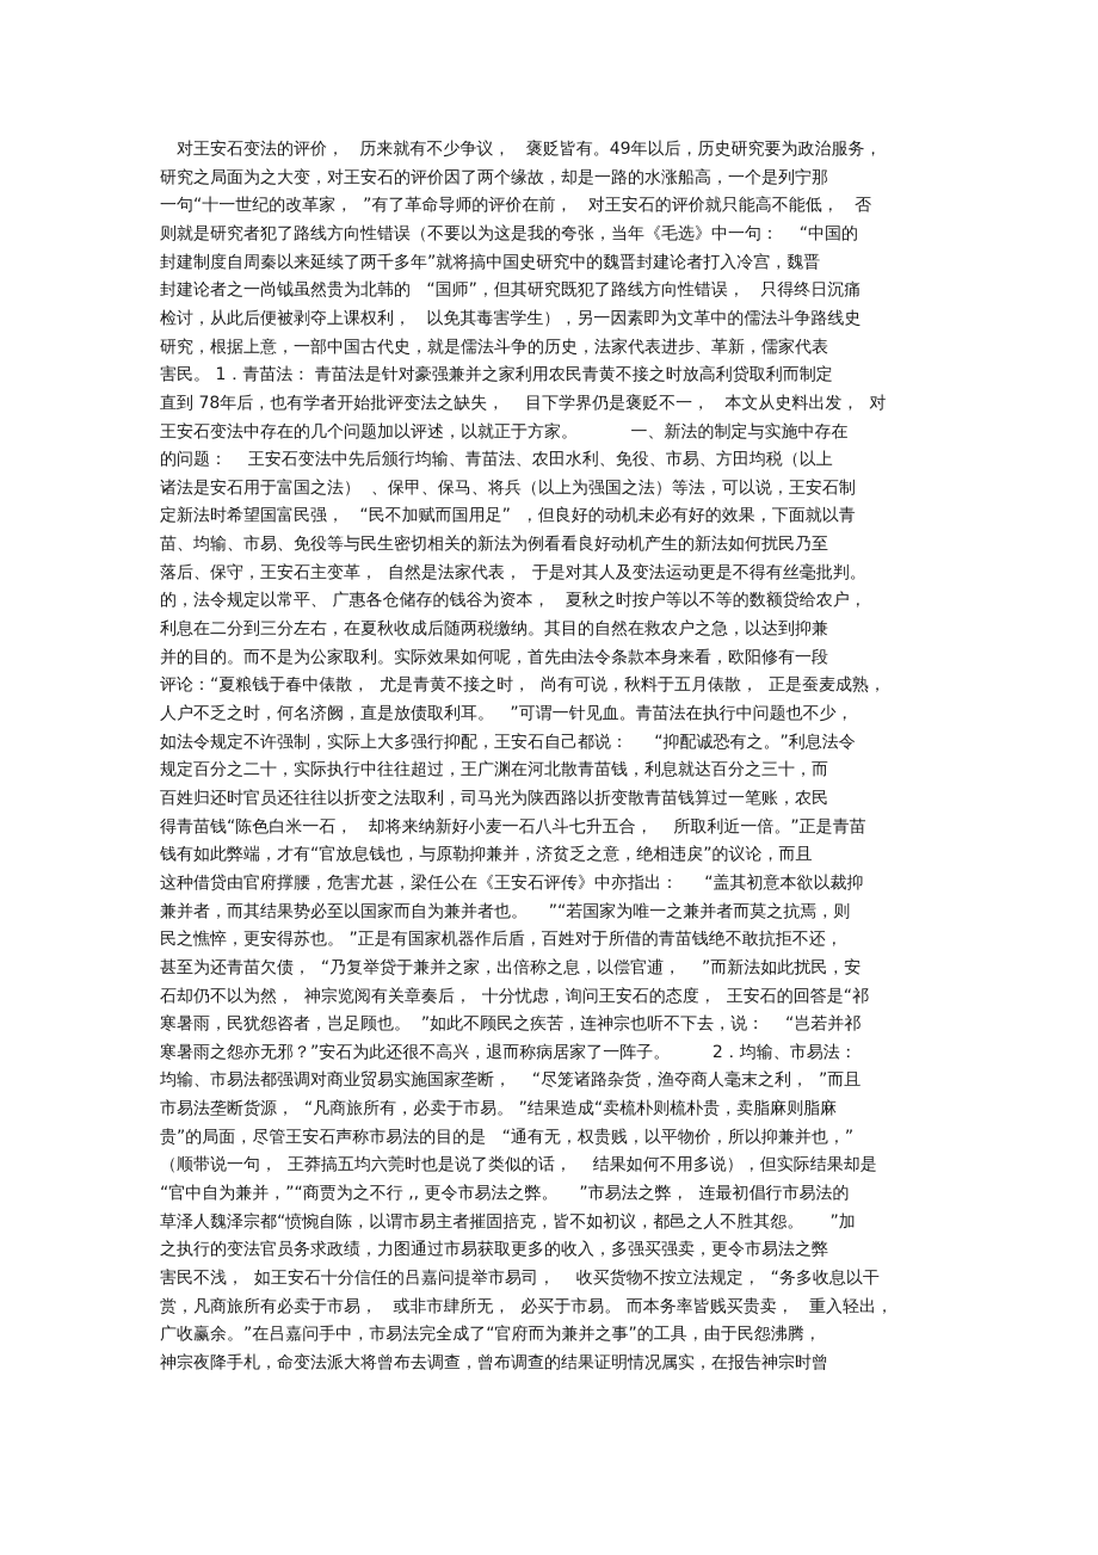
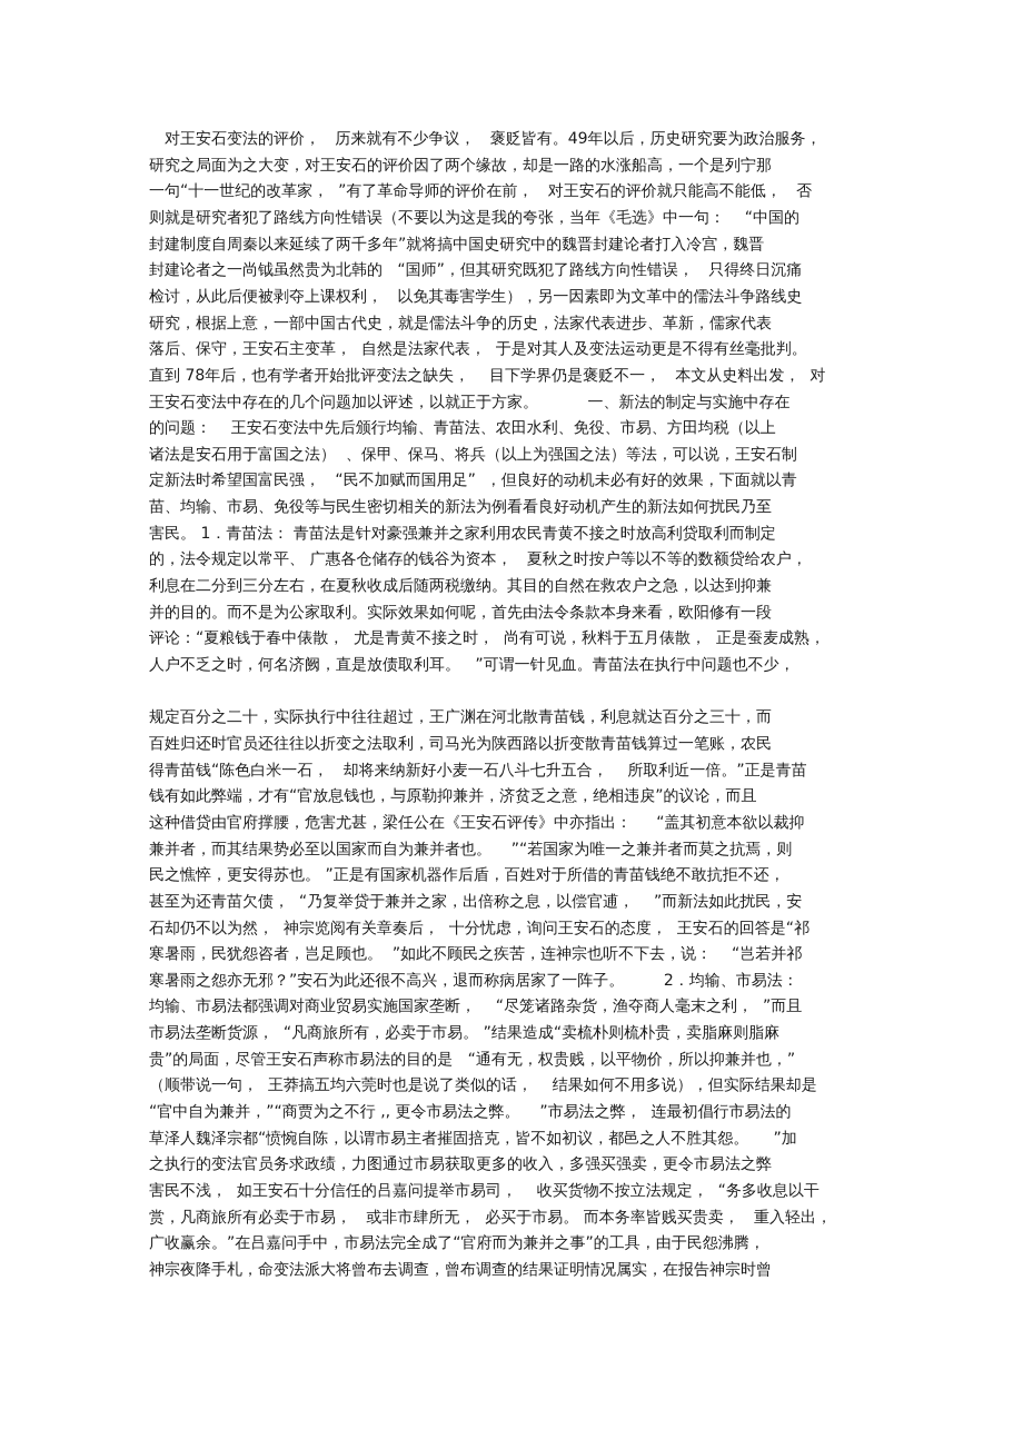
  对王安石变法的评价， 历来就有不少争议， 褒贬皆有。49年以后，历史研究要为政治服务，
  研究之局面为之大变，对王安石的评价因了两个缘故，却是一路的水涨船高，一个是列宁那
  一句“十一世纪的改革家， ”有了革命导师的评价在前， 对王安石的评价就只能高不能低， 否
  则就是研究者犯了路线方向性错误（不要以为这是我的夸张，当年《毛选》中一句： “中国的
  封建制度自周秦以来延续了两千多年”就将搞中国史研究中的魏晋封建论者打入冷宫，魏晋
  封建论者之一尚钺虽然贵为北韩的 “国师”，但其研究既犯了路线方向性错误， 只得终日沉痛
  检讨，从此后便被剥夺上课权利， 以免其毒害学生），另一因素即为文革中的儒法斗争路线史
  研究，根据上意，一部中国古代史，就是儒法斗争的历史，法家代表进步、革新，儒家代表
- 害民。 1．青苗法： 青苗法是针对豪强兼并之家利用农民青黄不接之时放高利贷取利而制定
+ 落后、保守，王安石主变革， 自然是法家代表， 于是对其人及变法运动更是不得有丝毫批判。
  直到 78年后，也有学者开始批评变法之缺失， 目下学界仍是褒贬不一， 本文从史料出发， 对
  王安石变法中存在的几个问题加以评述，以就正于方家。 一、新法的制定与实施中存在
  的问题： 王安石变法中先后颁行均输、青苗法、农田水利、免役、市易、方田均税（以上
  诸法是安石用于富国之法） 、保甲、保马、将兵（以上为强国之法）等法，可以说，王安石制
  定新法时希望国富民强， “民不加赋而国用足” ，但良好的动机未必有好的效果，下面就以青
  苗、均输、市易、免役等与民生密切相关的新法为例看看良好动机产生的新法如何扰民乃至
- 落后、保守，王安石主变革， 自然是法家代表， 于是对其人及变法运动更是不得有丝毫批判。
+ 害民。 1．青苗法： 青苗法是针对豪强兼并之家利用农民青黄不接之时放高利贷取利而制定
  的，法令规定以常平、 广惠各仓储存的钱谷为资本， 夏秋之时按户等以不等的数额贷给农户，
  利息在二分到三分左右，在夏秋收成后随两税缴纳。其目的自然在救农户之急，以达到抑兼
  并的目的。而不是为公家取利。实际效果如何呢，首先由法令条款本身来看，欧阳修有一段
  评论：“夏粮钱于春中俵散， 尤是青黄不接之时， 尚有可说，秋料于五月俵散， 正是蚕麦成熟，
  人户不乏之时，何名济阙，直是放债取利耳。 ”可谓一针见血。青苗法在执行中问题也不少，
- 如法令规定不许强制，实际上大多强行抑配，王安石自己都说： “抑配诚恐有之。”利息法令
  规定百分之二十，实际执行中往往超过，王广渊在河北散青苗钱，利息就达百分之三十，而
  百姓归还时官员还往往以折变之法取利，司马光为陕西路以折变散青苗钱算过一笔账，农民
  得青苗钱“陈色白米一石， 却将来纳新好小麦一石八斗七升五合， 所取利近一倍。”正是青苗
  钱有如此弊端，才有“官放息钱也，与原勒抑兼并，济贫乏之意，绝相违戾”的议论，而且
  这种借贷由官府撑腰，危害尤甚，梁任公在《王安石评传》中亦指出： “盖其初意本欲以裁抑
  兼并者，而其结果势必至以国家而自为兼并者也。 ”“若国家为唯一之兼并者而莫之抗焉，则
  民之憔悴，更安得苏也。 ”正是有国家机器作后盾，百姓对于所借的青苗钱绝不敢抗拒不还，
  甚至为还青苗欠债， “乃复举贷于兼并之家，出倍称之息，以偿官逋， ”而新法如此扰民，安
  石却仍不以为然， 神宗览阅有关章奏后， 十分忧虑，询问王安石的态度， 王安石的回答是“祁
  寒暑雨，民犹怨咨者，岂足顾也。 ”如此不顾民之疾苦，连神宗也听不下去，说： “岂若并祁
  寒暑雨之怨亦无邪？”安石为此还很不高兴，退而称病居家了一阵子。 2．均输、市易法：
  均输、市易法都强调对商业贸易实施国家垄断， “尽笼诸路杂货，渔夺商人毫末之利， ”而且
  市易法垄断货源， “凡商旅所有，必卖于市易。 ”结果造成“卖梳朴则梳朴贵，卖脂麻则脂麻
  贵”的局面，尽管王安石声称市易法的目的是 “通有无，权贵贱，以平物价，所以抑兼并也，”
  （顺带说一句， 王莽搞五均六莞时也是说了类似的话， 结果如何不用多说），但实际结果却是
  “官中自为兼并，”“商贾为之不行 ,, 更令市易法之弊。 ”市易法之弊， 连最初倡行市易法的
  草泽人魏泽宗都“愤惋自陈，以谓市易主者摧固掊克，皆不如初议，都邑之人不胜其怨。 ”加
  之执行的变法官员务求政绩，力图通过市易获取更多的收入，多强买强卖，更令市易法之弊
  害民不浅， 如王安石十分信任的吕嘉问提举市易司， 收买货物不按立法规定， “务多收息以干
  赏，凡商旅所有必卖于市易， 或非市肆所无， 必买于市易。 而本务率皆贱买贵卖， 重入轻出，
  广收赢余。”在吕嘉问手中，市易法完全成了“官府而为兼并之事”的工具，由于民怨沸腾，
  神宗夜降手札，命变法派大将曾布去调查，曾布调查的结果证明情况属实，在报告神宗时曾
